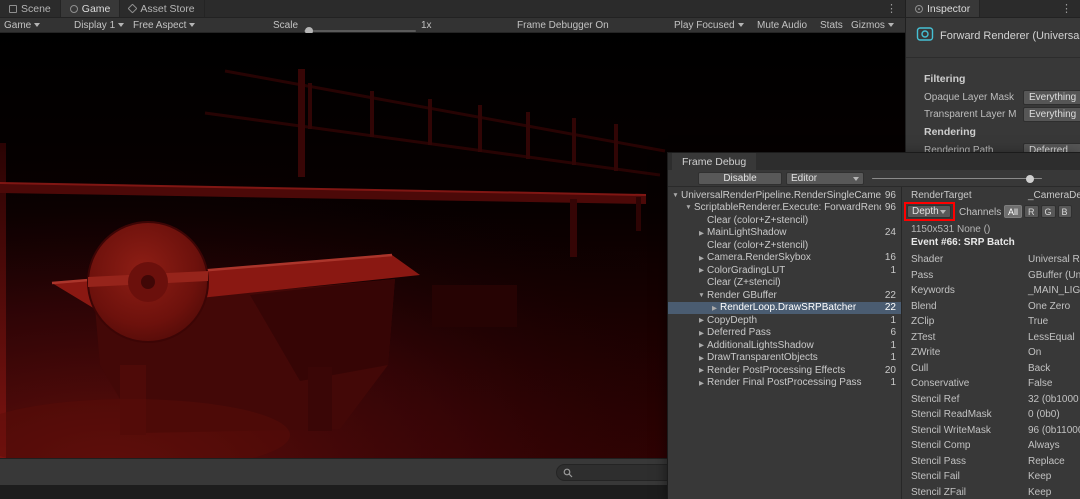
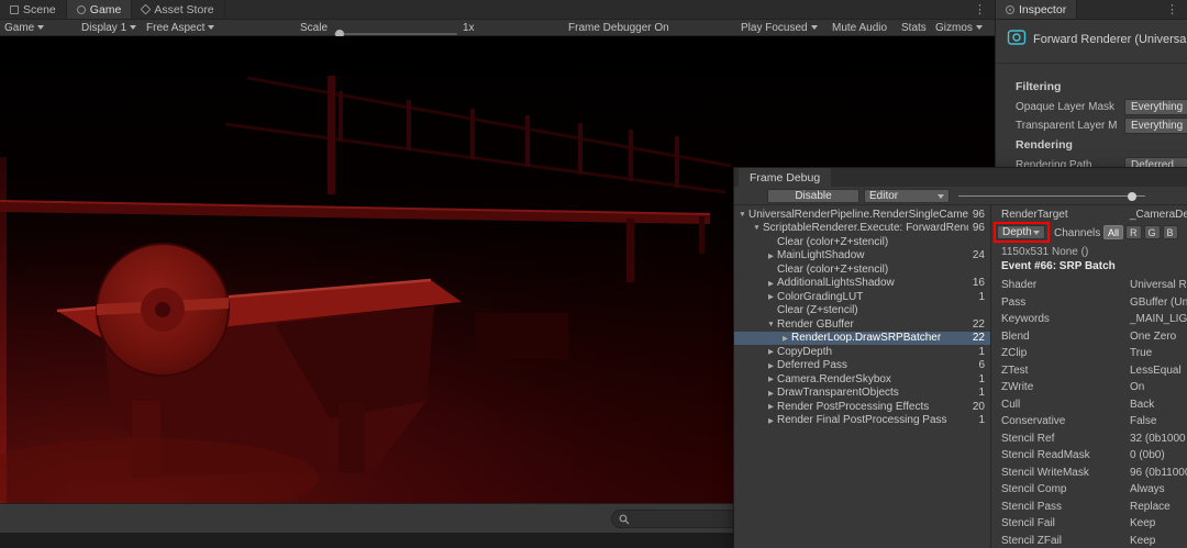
  Scene
  Game
  Asset Store
  ⋮
  Inspector
  ⋮
  Game
  Display 1
  Free Aspect
  Scale
  1x
  Frame Debugger On
  Play Focused
  Mute Audio
  Stats
  Gizmos
  Forward Renderer (Universa
  Filtering
  Opaque Layer Mask
  Everything
  Transparent Layer M
  Everything
  Rendering
  Rendering Path
  Deferred
  Frame Debug
  Disable
  Editor
  UniversalRenderPipeline.RenderSingleCame
  96
  ScriptableRenderer.Execute: ForwardRen
  96
  Clear (color+Z+stencil)
  MainLightShadow
  24
  Clear (color+Z+stencil)
- Camera.RenderSkybox
+ AdditionalLightsShadow
  16
  ColorGradingLUT
  1
  Clear (Z+stencil)
  Render GBuffer
  22
  RenderLoop.DrawSRPBatcher
  22
  CopyDepth
  1
  Deferred Pass
  6
- AdditionalLightsShadow
+ Camera.RenderSkybox
  1
  DrawTransparentObjects
  1
  Render PostProcessing Effects
  20
  Render Final PostProcessing Pass
  1
  RenderTarget
  _CameraDe
  Depth
  Channels
  All
  R
  G
  B
  1150x531 None ()
  Event #66: SRP Batch
  Shader
  Universal R
  Pass
  GBuffer (Un
  Keywords
  _MAIN_LIG
  Blend
  One Zero
  ZClip
  True
  ZTest
  LessEqual
  ZWrite
  On
  Cull
  Back
  Conservative
  False
  Stencil Ref
  32 (0b1000
  Stencil ReadMask
  0 (0b0)
  Stencil WriteMask
  96 (0b1100
  Stencil Comp
  Always
  Stencil Pass
  Replace
  Stencil Fail
  Keep
  Stencil ZFail
  Keep
